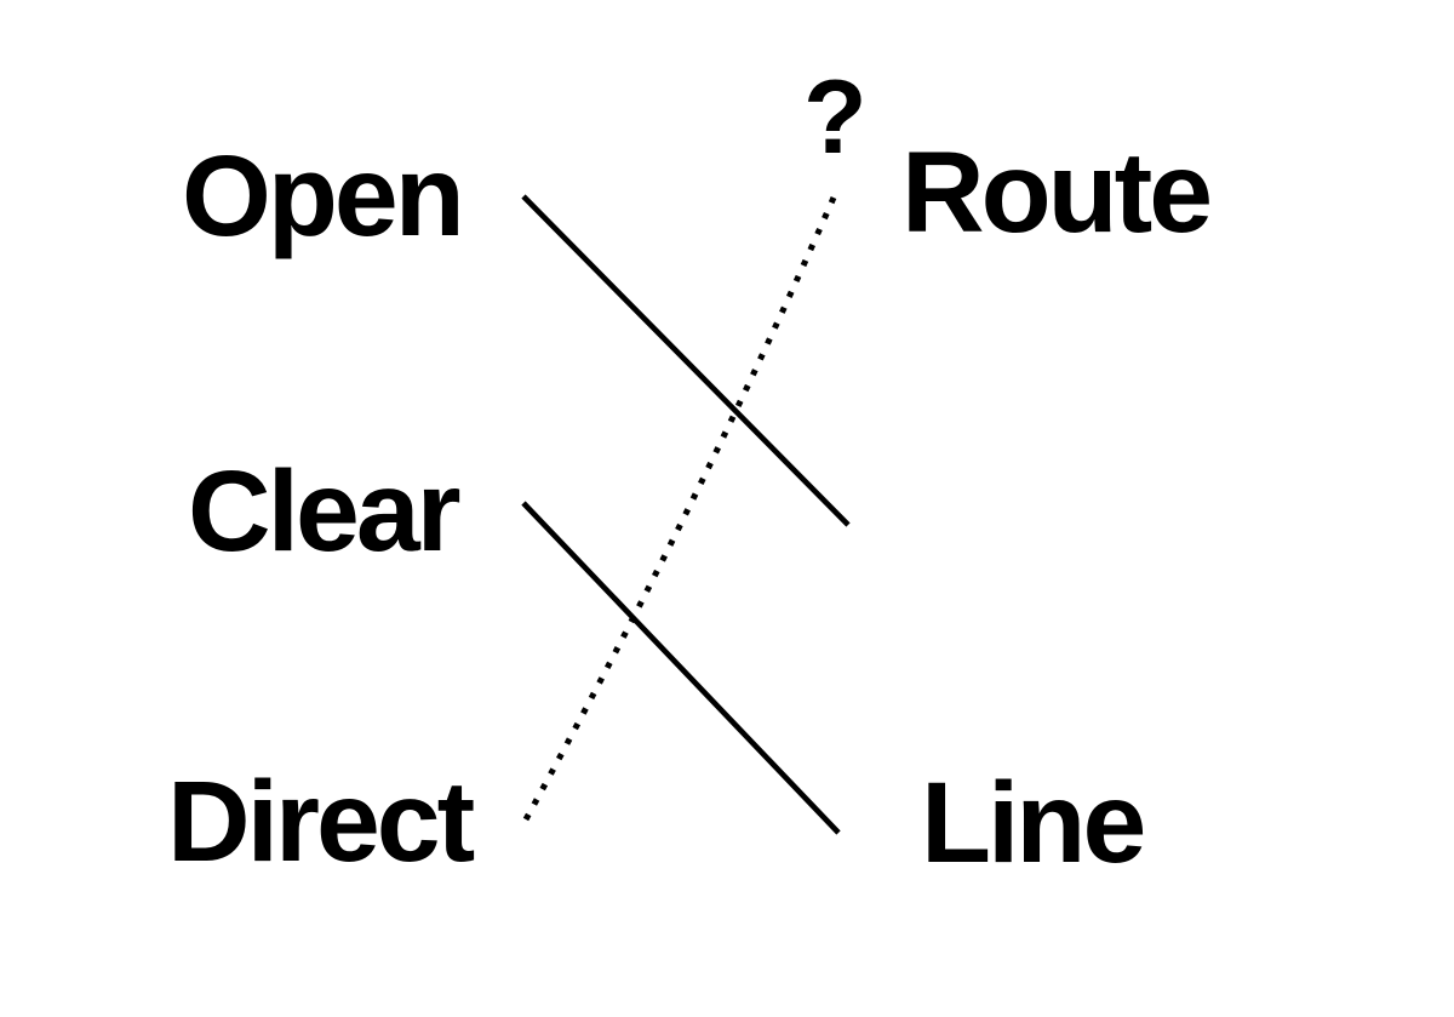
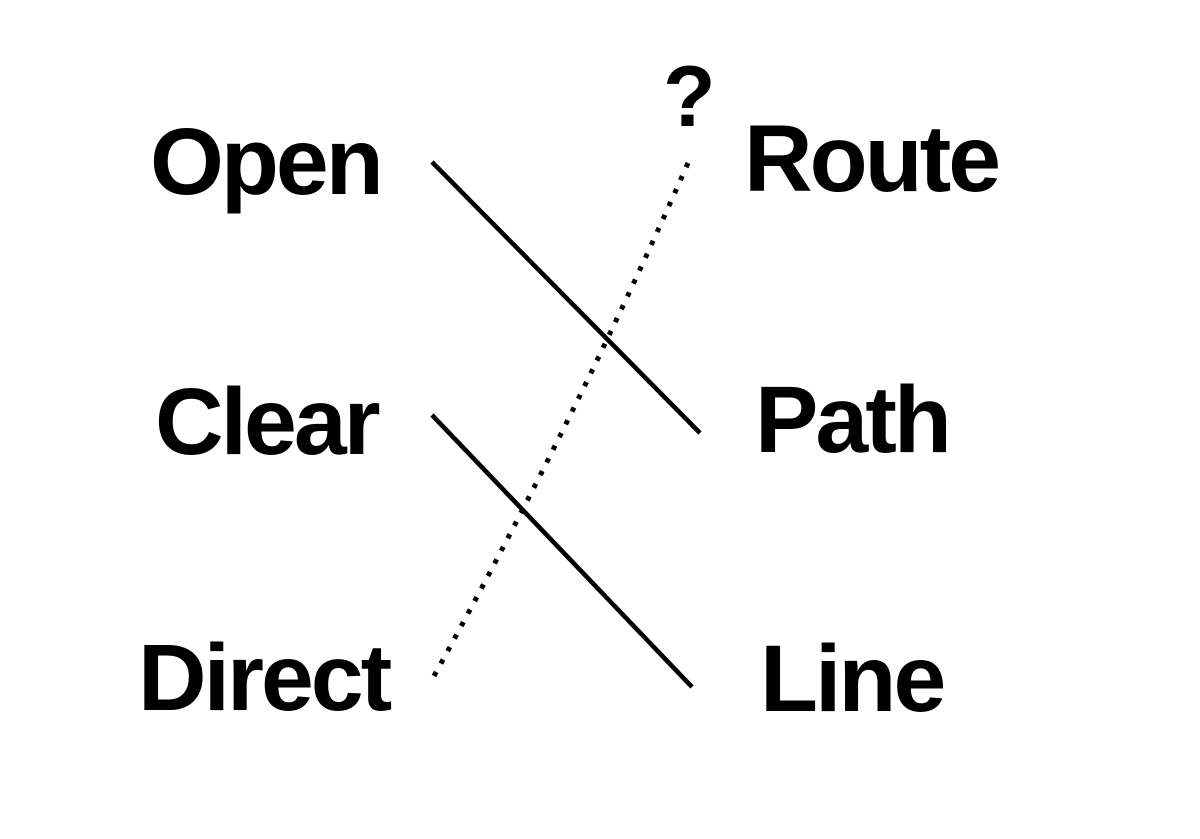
  ?
  Open
  Clear
  Direct
  Route
+ Path
  Line
